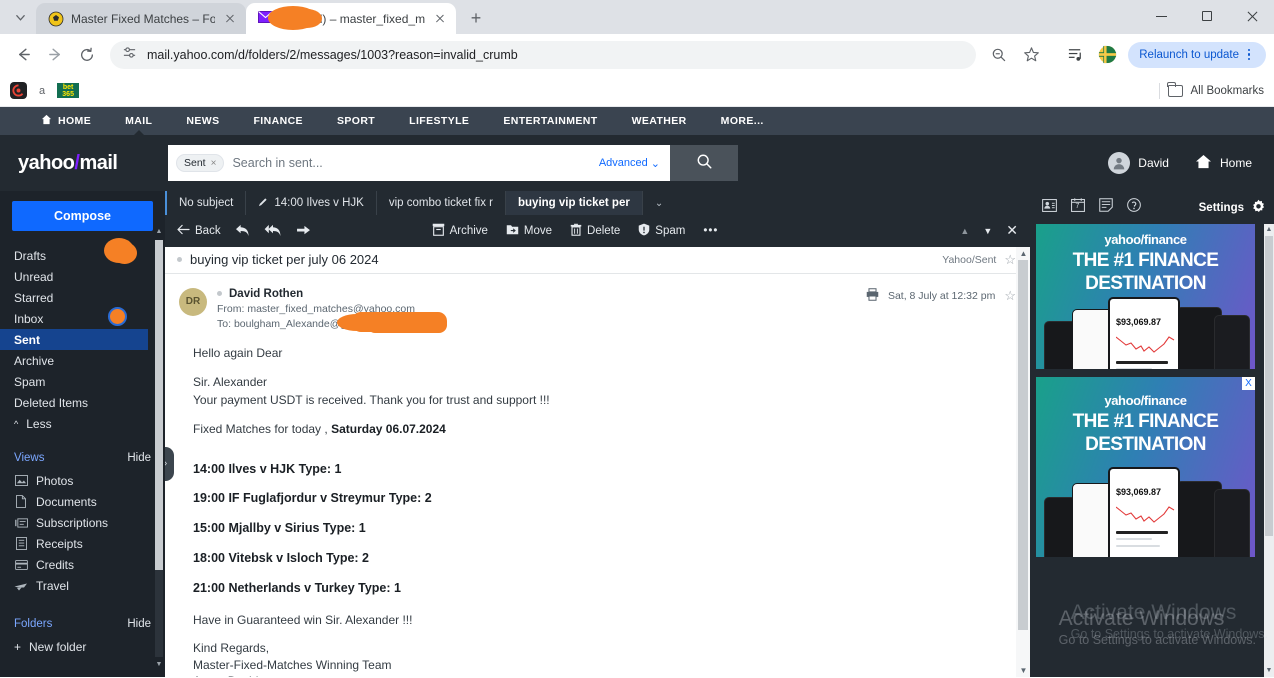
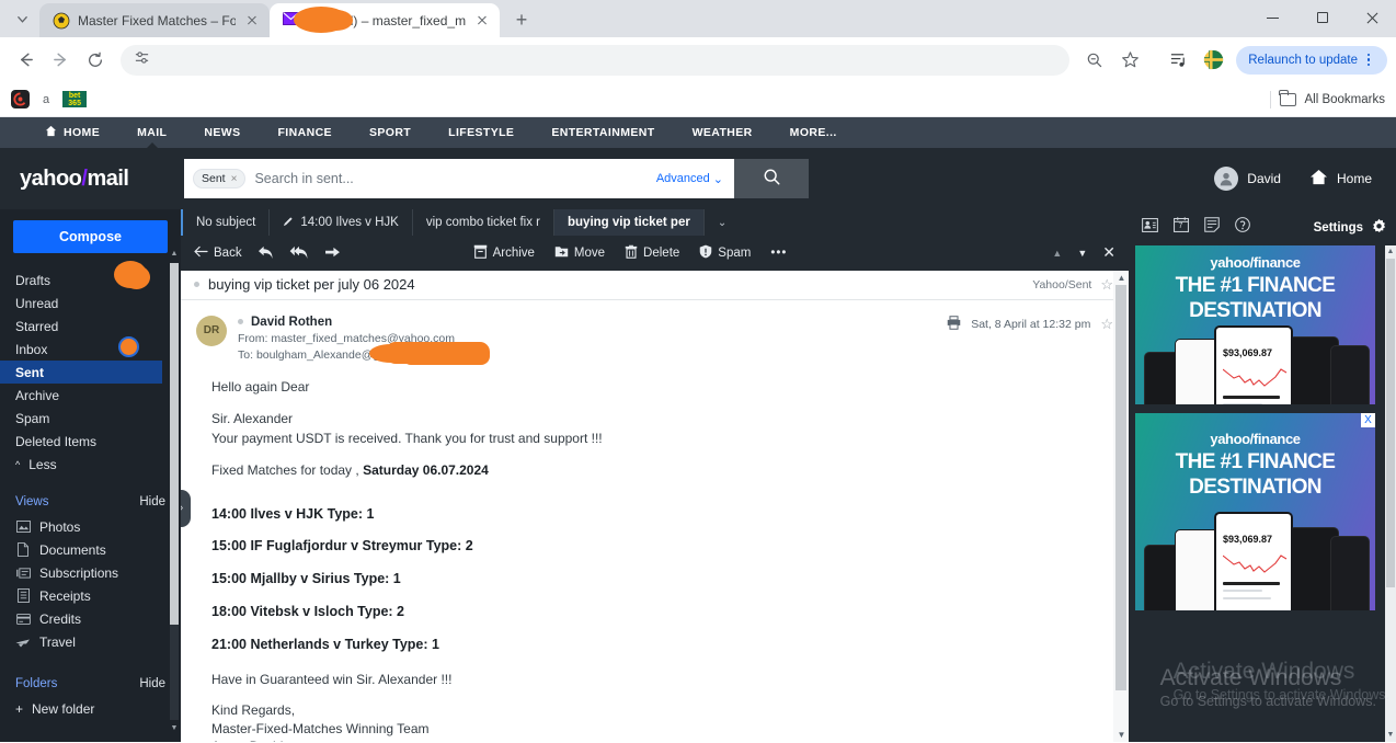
  Master Fixed Matches – Fo
  +
- mail.yahoo.com/d/folders/2/messages/1003?reason=invalid_crumb
  Relaunch to update
  a
  All Bookmarks
  HOME
  MAIL
  NEWS
  FINANCE
  SPORT
  LIFESTYLE
  ENTERTAINMENT
  WEATHER
  MORE...
  yahoo/mail
  Sent
  ×
  Search in sent...
  Advanced
  ⌄
  David
  Home
  Compose
  Drafts
  Unread
  Starred
  Inbox
  Sent
  Archive
  Spam
  Deleted Items
  ^
  Less
  Views
  Hide
  Photos
  Documents
  Subscriptions
  Receipts
  Credits
  Travel
  Folders
  Hide
  +
  New folder
  No subject
  14:00 Ilves v HJK
  vip combo ticket fix r
  buying vip ticket per
  ⌄
  Back
  Archive
  Move
  Delete
  Spam
  •••
  ▲
  ▼
  ✕
  buying vip ticket per july 06 2024
  Yahoo/Sent
  ☆
  DR
  David Rothen
  From: master_fixed_matches@yahoo.com
  To: boulgham_Alexande@
- Sat, 8 July at 12:32 pm
+ Sat, 8 April at 12:32 pm
  ☆
  Hello again Dear
  Sir. Alexander
  Your payment USDT is received. Thank you for trust and support !!!
  Fixed Matches for today , Saturday 06.07.2024
  14:00 Ilves v HJK Type: 1
- 19:00 IF Fuglafjordur v Streymur Type: 2
+ 15:00 IF Fuglafjordur v Streymur Type: 2
  15:00 Mjallby v Sirius Type: 1
  18:00 Vitebsk v Isloch Type: 2
  21:00 Netherlands v Turkey Type: 1
  Have in Guaranteed win Sir. Alexander !!!
  Kind Regards,
  Master-Fixed-Matches Winning Team
  ▲
  ▼
  ›
  Settings
  yahoo/finance
  THE #1 FINANCE
  DESTINATION
  $93,069.87
  X
  yahoo/finance
  THE #1 FINANCE
  DESTINATION
  $93,069.87
  Activate Windows
  Go to Settings to activate Windows.
  Activate Windows
  Go to Settings to activate Windows.
